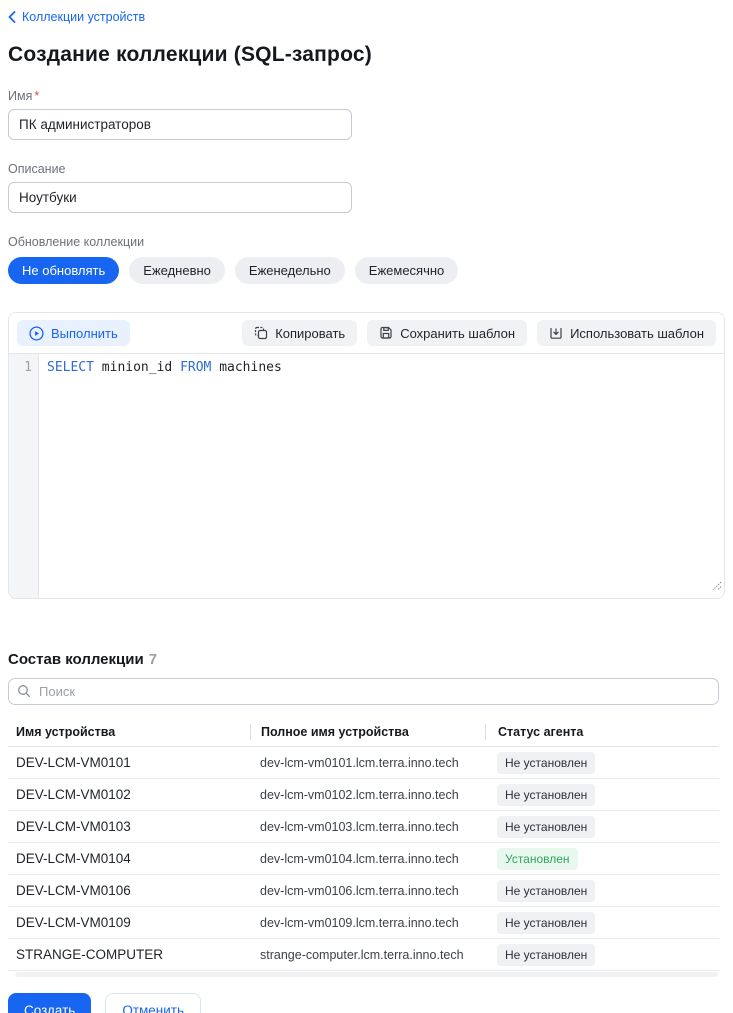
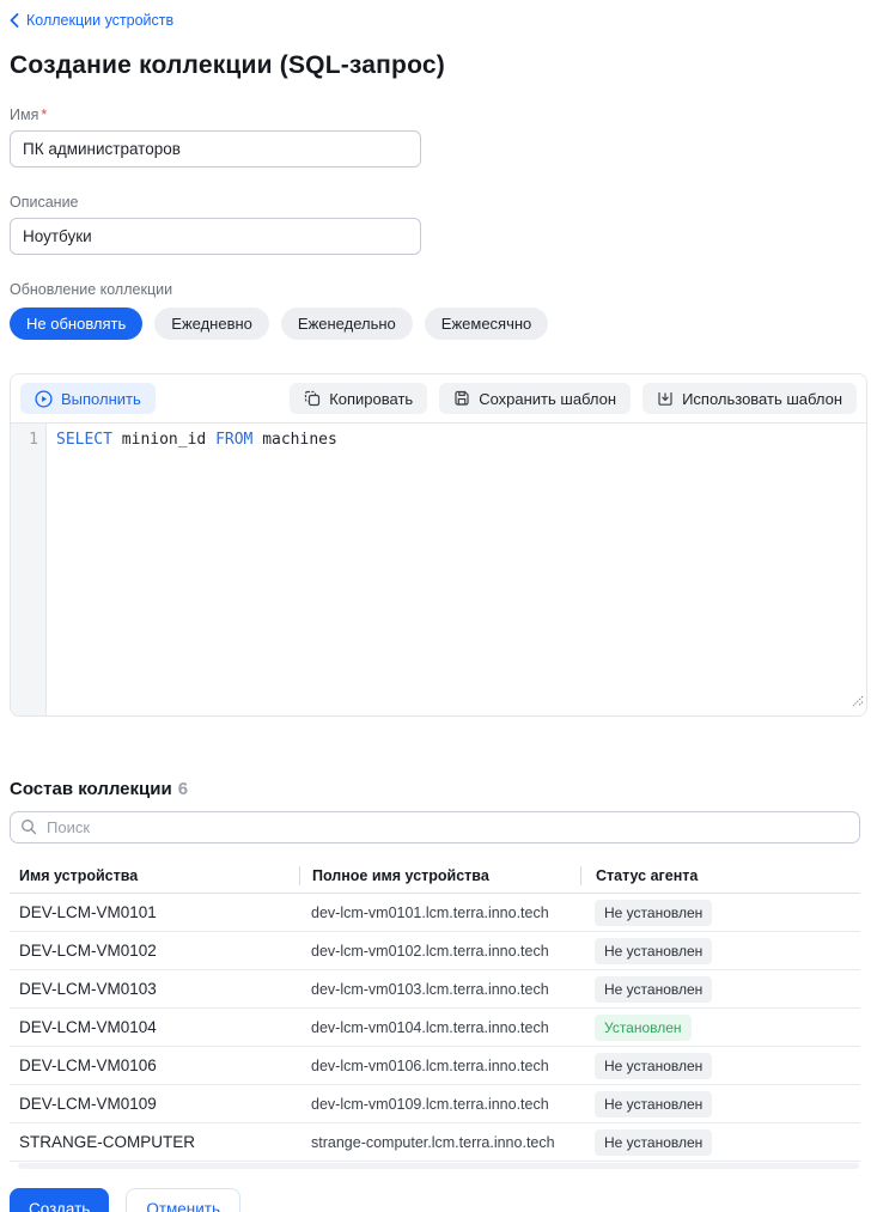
  Коллекции устройств
  Создание коллекции (SQL-запрос)
  Имя *
  ПК администраторов
  Описание
  Ноутбуки
  Обновление коллекции
  Не обновлять
  Ежедневно
  Еженедельно
  Ежемесячно
  Выполнить
  Копировать
  Сохранить шаблон
  Использовать шаблон
  1
  SELECT minion_id FROM machines
- Состав коллекции 7
+ Состав коллекции 6
  Поиск
  Имя устройства
  Полное имя устройства
  Статус агента
  DEV-LCM-VM0101
  dev-lcm-vm0101.lcm.terra.inno.tech
  Не установлен
  DEV-LCM-VM0102
  dev-lcm-vm0102.lcm.terra.inno.tech
  Не установлен
  DEV-LCM-VM0103
  dev-lcm-vm0103.lcm.terra.inno.tech
  Не установлен
  DEV-LCM-VM0104
  dev-lcm-vm0104.lcm.terra.inno.tech
  Установлен
  DEV-LCM-VM0106
  dev-lcm-vm0106.lcm.terra.inno.tech
  Не установлен
  DEV-LCM-VM0109
  dev-lcm-vm0109.lcm.terra.inno.tech
  Не установлен
  STRANGE-COMPUTER
  strange-computer.lcm.terra.inno.tech
  Не установлен
  Создать
  Отменить
